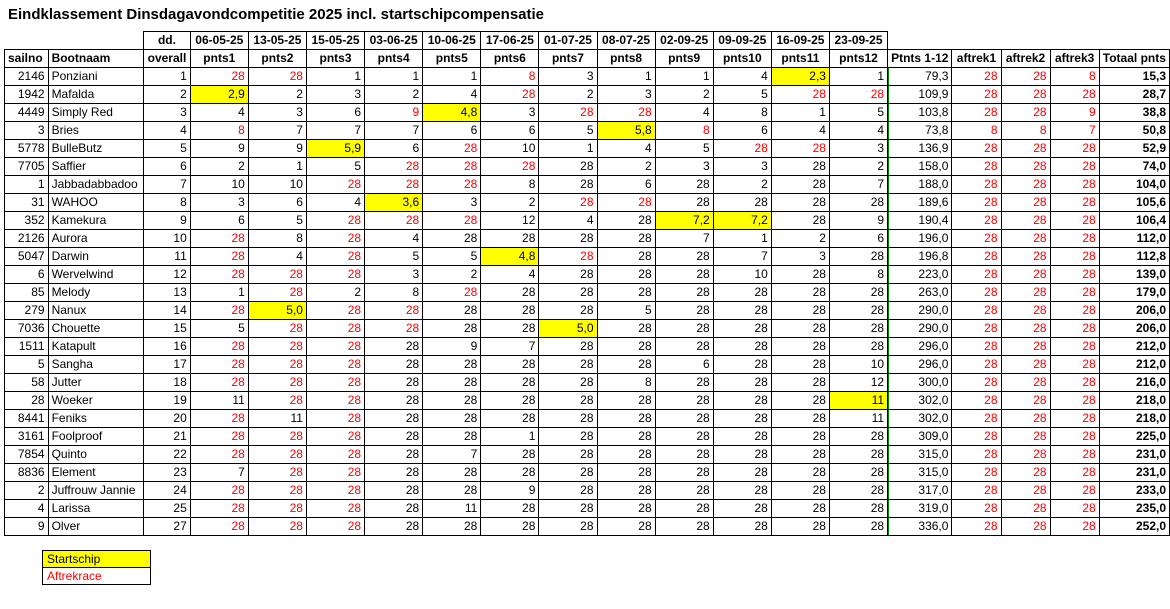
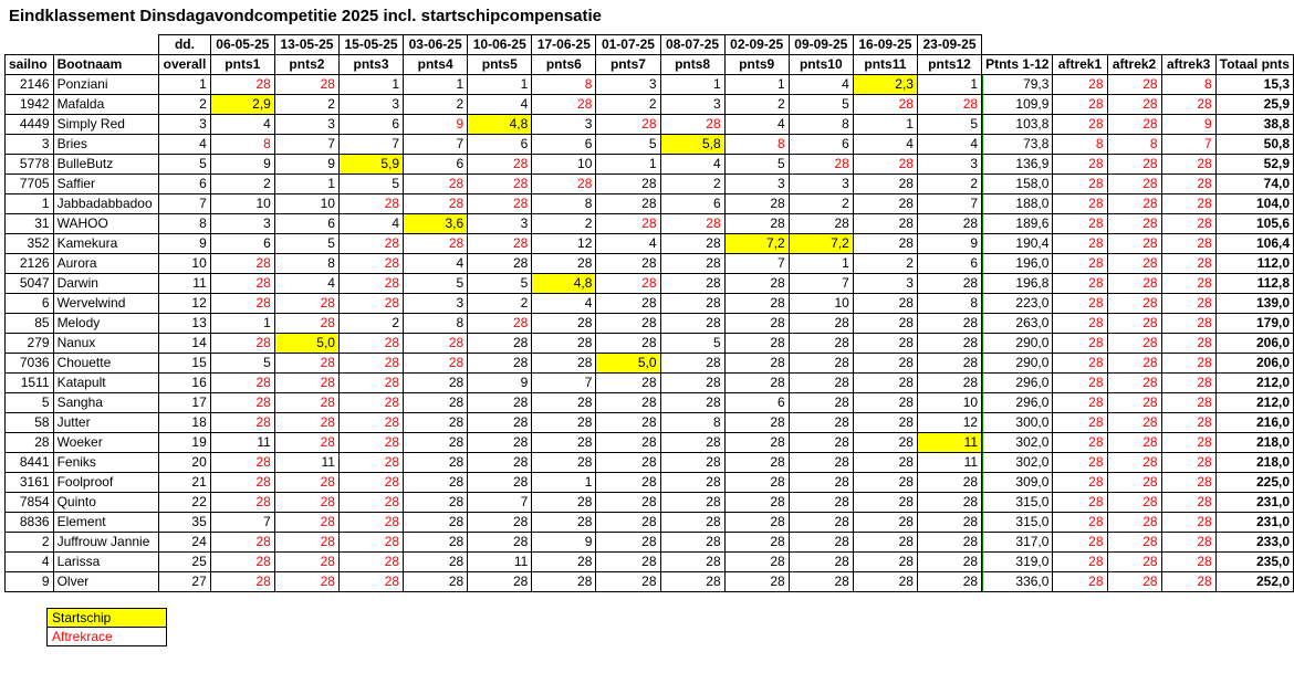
  Eindklassement Dinsdagavondcompetitie 2025 incl. startschipcompensatie
  		dd.	06-05-25	13-05-25	15-05-25	03-06-25	10-06-25	17-06-25	01-07-25	08-07-25	02-09-25	09-09-25	16-09-25	23-09-25
  sailno	Bootnaam	overall	pnts1	pnts2	pnts3	pnts4	pnts5	pnts6	pnts7	pnts8	pnts9	pnts10	pnts11	pnts12	Ptnts 1-12	aftrek1	aftrek2	aftrek3	Totaal pnts
  2146	Ponziani	1	28	28	1	1	1	8	3	1	1	4	2,3	1	79,3	28	28	8	15,3
- 1942	Mafalda	2	2,9	2	3	2	4	28	2	3	2	5	28	28	109,9	28	28	28	28,7
+ 1942	Mafalda	2	2,9	2	3	2	4	28	2	3	2	5	28	28	109,9	28	28	28	25,9
  4449	Simply Red	3	4	3	6	9	4,8	3	28	28	4	8	1	5	103,8	28	28	9	38,8
  3	Bries	4	8	7	7	7	6	6	5	5,8	8	6	4	4	73,8	8	8	7	50,8
  5778	BulleButz	5	9	9	5,9	6	28	10	1	4	5	28	28	3	136,9	28	28	28	52,9
  7705	Saffier	6	2	1	5	28	28	28	28	2	3	3	28	2	158,0	28	28	28	74,0
  1	Jabbadabbadoo	7	10	10	28	28	28	8	28	6	28	2	28	7	188,0	28	28	28	104,0
  31	WAHOO	8	3	6	4	3,6	3	2	28	28	28	28	28	28	189,6	28	28	28	105,6
  352	Kamekura	9	6	5	28	28	28	12	4	28	7,2	7,2	28	9	190,4	28	28	28	106,4
  2126	Aurora	10	28	8	28	4	28	28	28	28	7	1	2	6	196,0	28	28	28	112,0
  5047	Darwin	11	28	4	28	5	5	4,8	28	28	28	7	3	28	196,8	28	28	28	112,8
  6	Wervelwind	12	28	28	28	3	2	4	28	28	28	10	28	8	223,0	28	28	28	139,0
  85	Melody	13	1	28	2	8	28	28	28	28	28	28	28	28	263,0	28	28	28	179,0
  279	Nanux	14	28	5,0	28	28	28	28	28	5	28	28	28	28	290,0	28	28	28	206,0
  7036	Chouette	15	5	28	28	28	28	28	5,0	28	28	28	28	28	290,0	28	28	28	206,0
  1511	Katapult	16	28	28	28	28	9	7	28	28	28	28	28	28	296,0	28	28	28	212,0
  5	Sangha	17	28	28	28	28	28	28	28	28	6	28	28	10	296,0	28	28	28	212,0
  58	Jutter	18	28	28	28	28	28	28	28	8	28	28	28	12	300,0	28	28	28	216,0
  28	Woeker	19	11	28	28	28	28	28	28	28	28	28	28	11	302,0	28	28	28	218,0
  8441	Feniks	20	28	11	28	28	28	28	28	28	28	28	28	11	302,0	28	28	28	218,0
  3161	Foolproof	21	28	28	28	28	28	1	28	28	28	28	28	28	309,0	28	28	28	225,0
  7854	Quinto	22	28	28	28	28	7	28	28	28	28	28	28	28	315,0	28	28	28	231,0
- 8836	Element	23	7	28	28	28	28	28	28	28	28	28	28	28	315,0	28	28	28	231,0
+ 8836	Element	35	7	28	28	28	28	28	28	28	28	28	28	28	315,0	28	28	28	231,0
  2	Juffrouw Jannie	24	28	28	28	28	28	9	28	28	28	28	28	28	317,0	28	28	28	233,0
  4	Larissa	25	28	28	28	28	11	28	28	28	28	28	28	28	319,0	28	28	28	235,0
  9	Olver	27	28	28	28	28	28	28	28	28	28	28	28	28	336,0	28	28	28	252,0
  Startschip
  Aftrekrace
